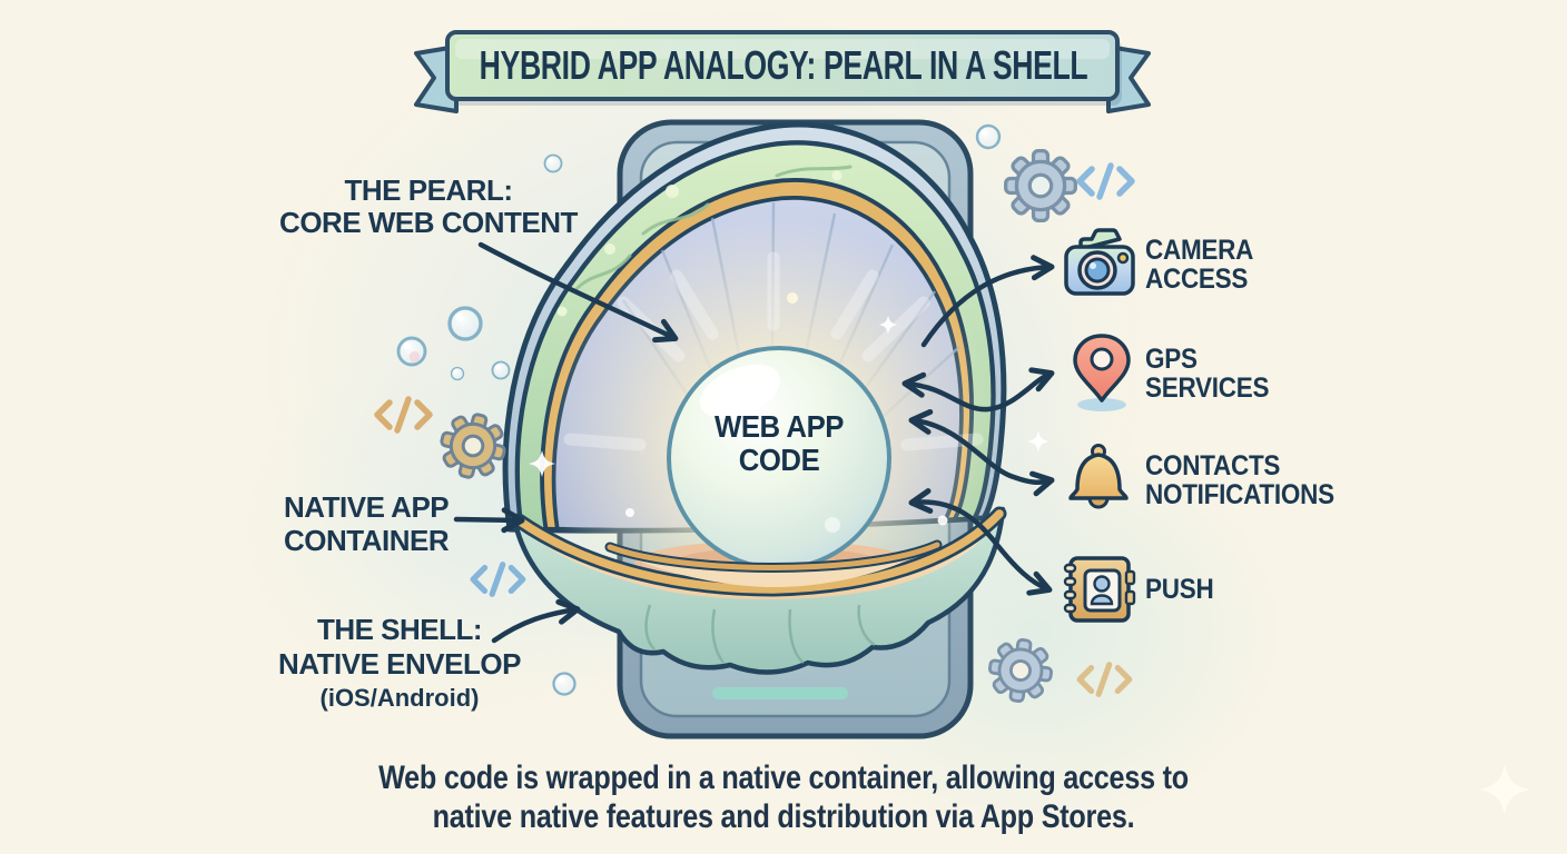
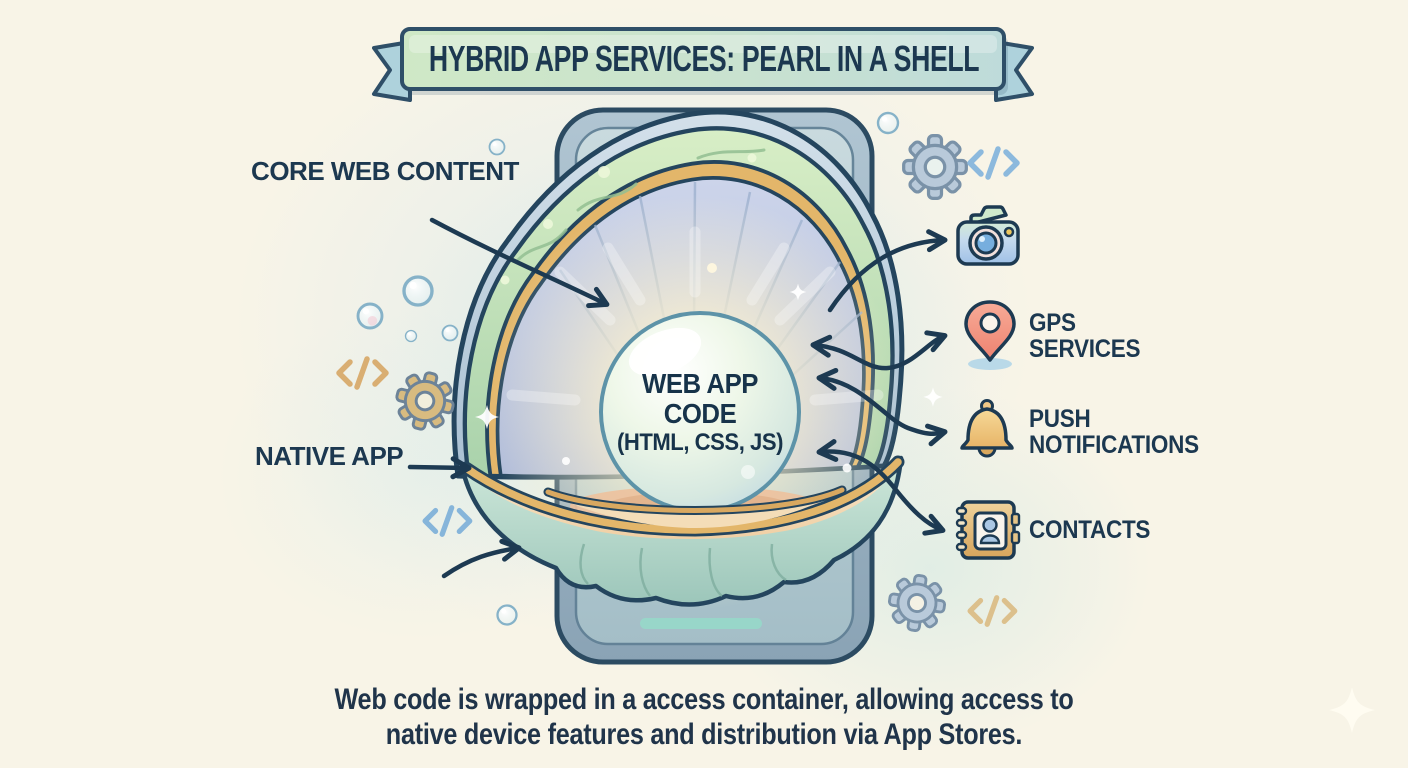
- HYBRID APP ANALOGY: PEARL IN A SHELL
+ HYBRID APP SERVICES: PEARL IN A SHELL
- THE PEARL:
  CORE WEB CONTENT
  NATIVE APP
- CONTAINER
- THE SHELL:
- NATIVE ENVELOP
- (iOS/Android)
- CAMERA
- ACCESS
  GPS
  SERVICES
- CONTACTS
+ PUSH
  NOTIFICATIONS
- PUSH
+ CONTACTS
  WEB APP
  CODE
+ (HTML, CSS, JS)
- Web code is wrapped in a native container, allowing access to
+ Web code is wrapped in a access container, allowing access to
- native native features and distribution via App Stores.
+ native device features and distribution via App Stores.
